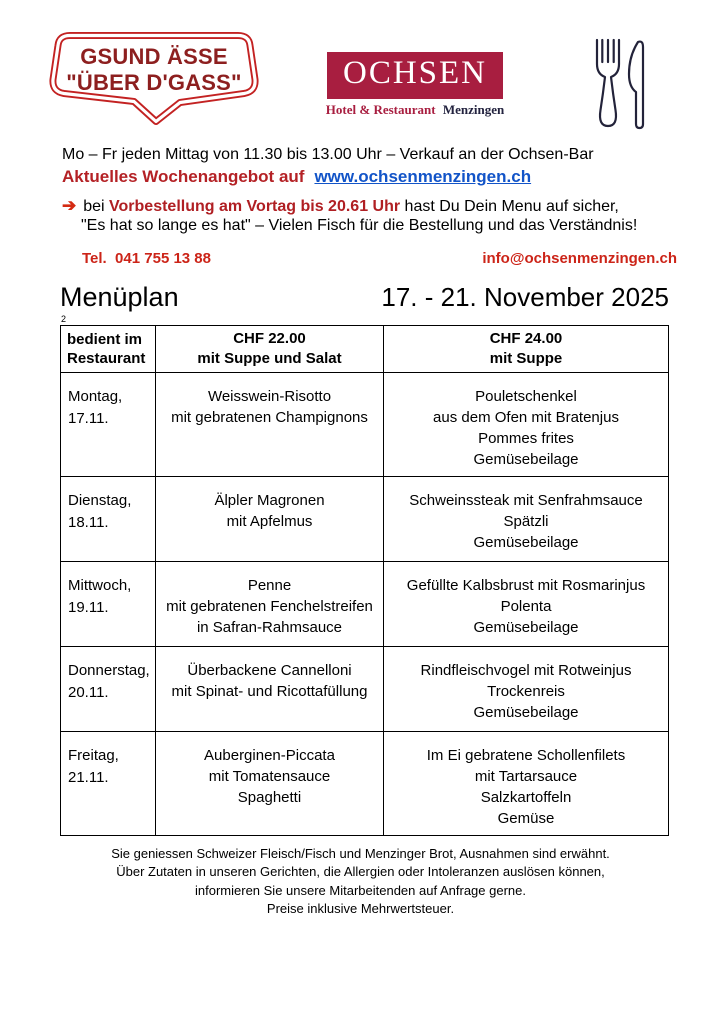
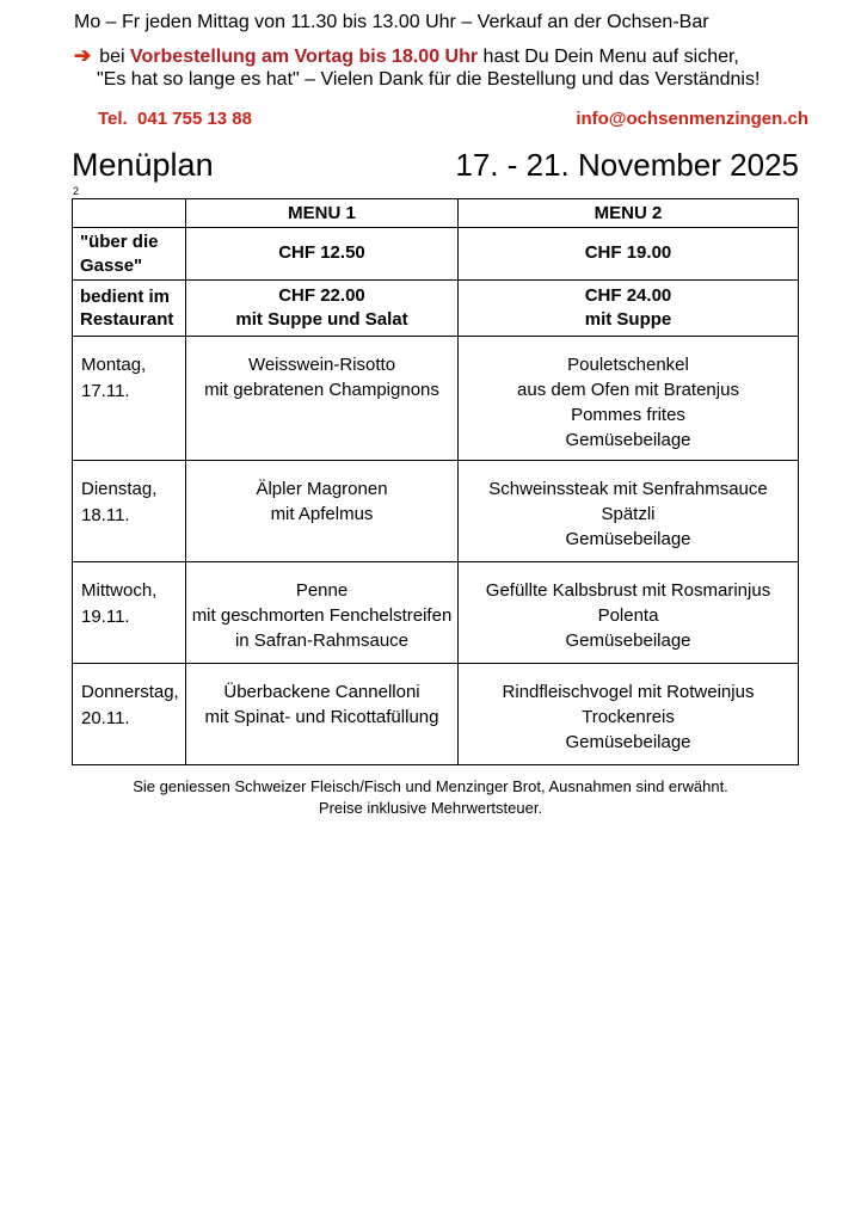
- GSUND ÄSSE
- "ÜBER D'GASS"
- OCHSEN
- Hotel & Restaurant Menzingen
  Mo – Fr jeden Mittag von 11.30 bis 13.00 Uhr – Verkauf an der Ochsen-Bar
- Aktuelles Wochenangebot auf www.ochsenmenzingen.ch
- ➔ bei Vorbestellung am Vortag bis 20.61 Uhr hast Du Dein Menu auf sicher,
+ ➔ bei Vorbestellung am Vortag bis 18.00 Uhr hast Du Dein Menu auf sicher,
- "Es hat so lange es hat" – Vielen Fisch für die Bestellung und das Verständnis!
+ "Es hat so lange es hat" – Vielen Dank für die Bestellung und das Verständnis!
  Tel. 041 755 13 88
  info@ochsenmenzingen.ch
  Menüplan
  17. - 21. November 2025
  2
+ 	MENU 1	MENU 2
+ "über die Gasse"	CHF 12.50	CHF 19.00
  bedient im Restaurant	CHF 22.00 mit Suppe und Salat	CHF 24.00 mit Suppe
  Montag, 17.11.	Weisswein-Risotto mit gebratenen Champignons	Pouletschenkel aus dem Ofen mit Bratenjus Pommes frites Gemüsebeilage
  Dienstag, 18.11.	Älpler Magronen mit Apfelmus	Schweinssteak mit Senfrahmsauce Spätzli Gemüsebeilage
- Mittwoch, 19.11.	Penne mit gebratenen Fenchelstreifen in Safran-Rahmsauce	Gefüllte Kalbsbrust mit Rosmarinjus Polenta Gemüsebeilage
+ Mittwoch, 19.11.	Penne mit geschmorten Fenchelstreifen in Safran-Rahmsauce	Gefüllte Kalbsbrust mit Rosmarinjus Polenta Gemüsebeilage
  Donnerstag, 20.11.	Überbackene Cannelloni mit Spinat- und Ricottafüllung	Rindfleischvogel mit Rotweinjus Trockenreis Gemüsebeilage
- Freitag, 21.11.	Auberginen-Piccata mit Tomatensauce Spaghetti	Im Ei gebratene Schollenfilets mit Tartarsauce Salzkartoffeln Gemüse
  Sie geniessen Schweizer Fleisch/Fisch und Menzinger Brot, Ausnahmen sind erwähnt.
- Über Zutaten in unseren Gerichten, die Allergien oder Intoleranzen auslösen können,
- informieren Sie unsere Mitarbeitenden auf Anfrage gerne.
  Preise inklusive Mehrwertsteuer.
